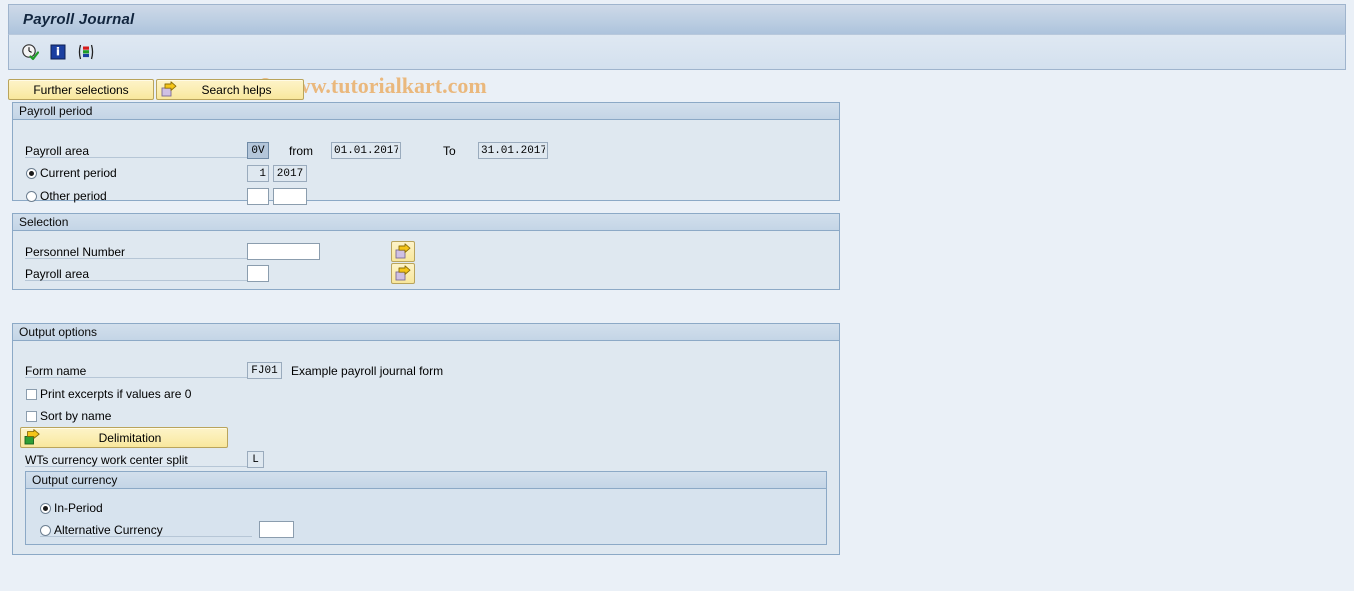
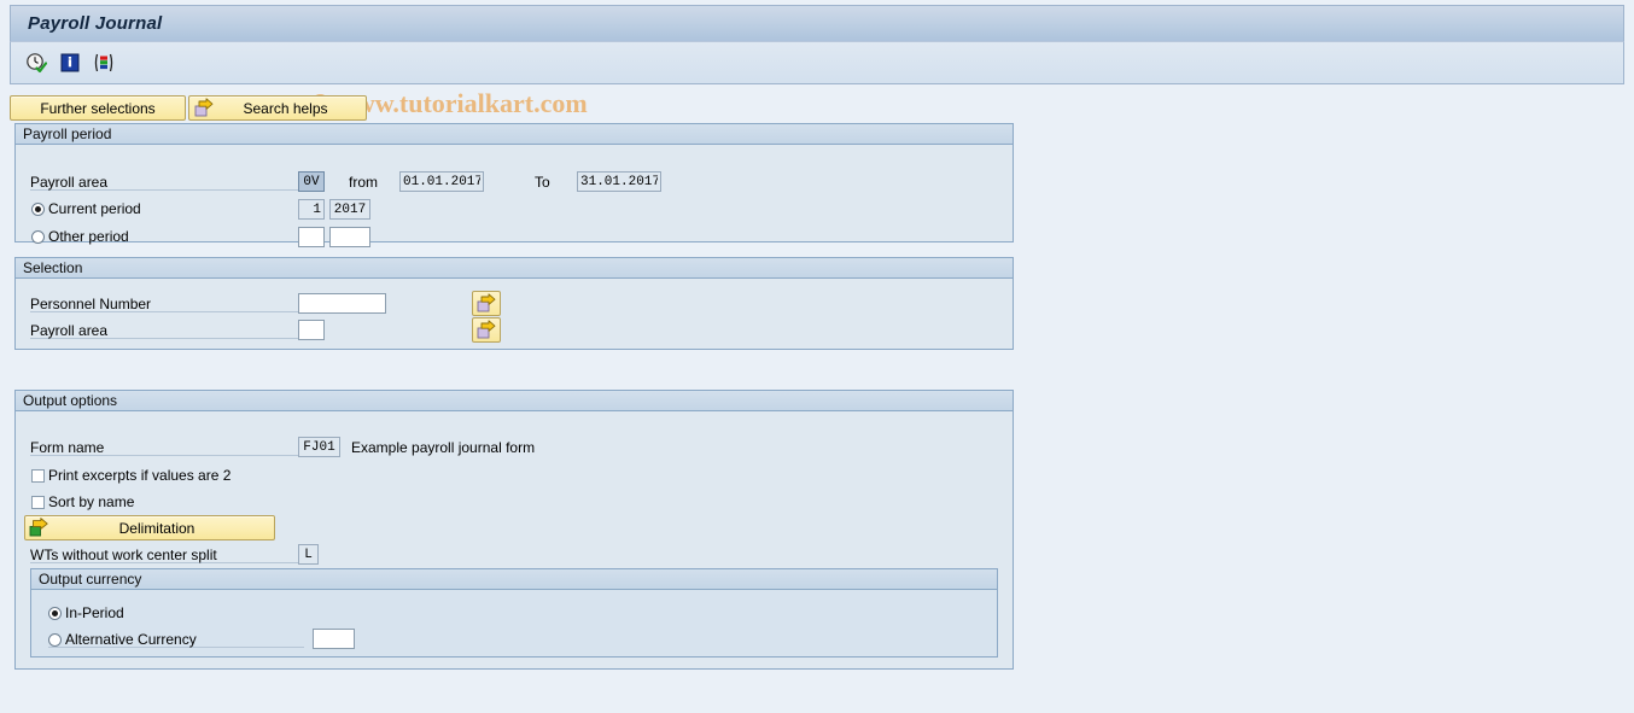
  Payroll Journal
  w.tutorialkart.com
  Further selections
  Search helps
  Payroll period
  Payroll area
  0V
  from
  01.01.2017
  To
  31.01.2017
  Current period
  1
  2017
  Other period
  Selection
  Personnel Number
  Payroll area
  Output options
  Form name
  FJ01
  Example payroll journal form
- Print excerpts if values are 0
+ Print excerpts if values are 2
  Sort by name
  Delimitation
- WTs currency work center split
+ WTs without work center split
  L
  Output currency
  In-Period
  Alternative Currency
